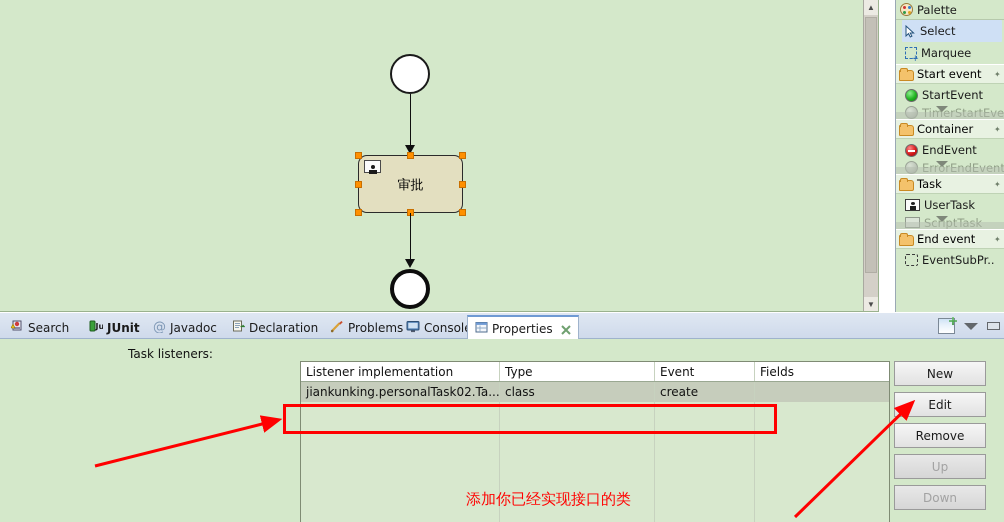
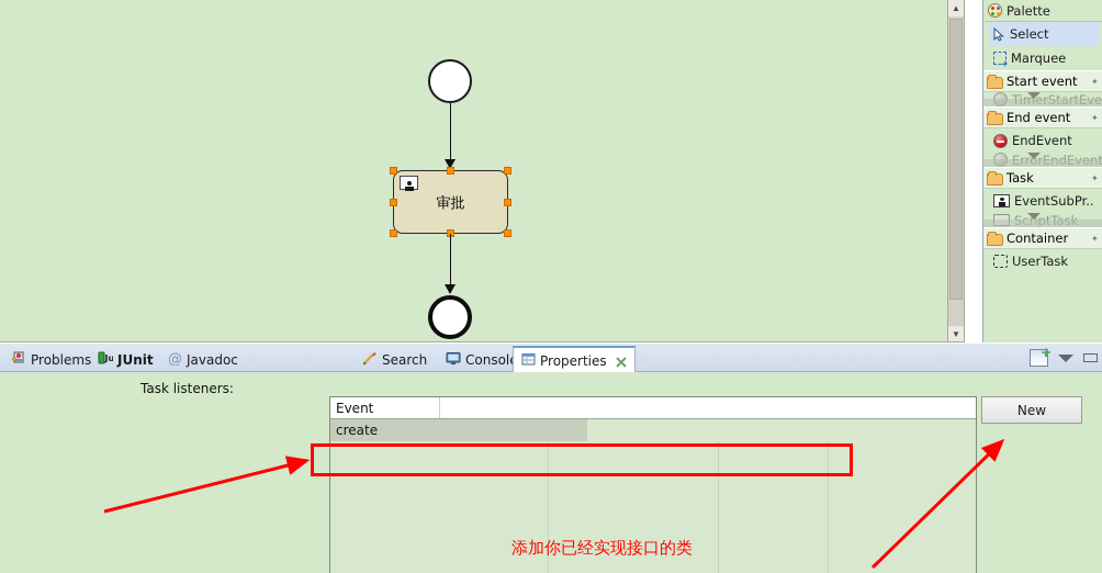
  审批
  ▲
  ▼
  Palette
  Select
  Marquee
  Start event
  ✦
- StartEvent
  TimerStartEve
- Container
+ End event
  ✦
  EndEvent
  ErrorEndEvent
  Task
  ✦
- UserTask
+ EventSubPr..
  ScriptTask
- End event
+ Container
  ✦
- EventSubPr..
+ UserTask
- Search
+ Problems
  Ju
  JUnit
  @
  Javadoc
- Declaration
- Problems
+ Search
  Consol
  Properties
  Task listeners:
- Listener implementation
- Type
  Event
- Fields
- jiankunking.personalTask02.Ta...
- class
  create
  New
- Edit
- Remove
- Up
- Down
  添加你已经实现接口的类
